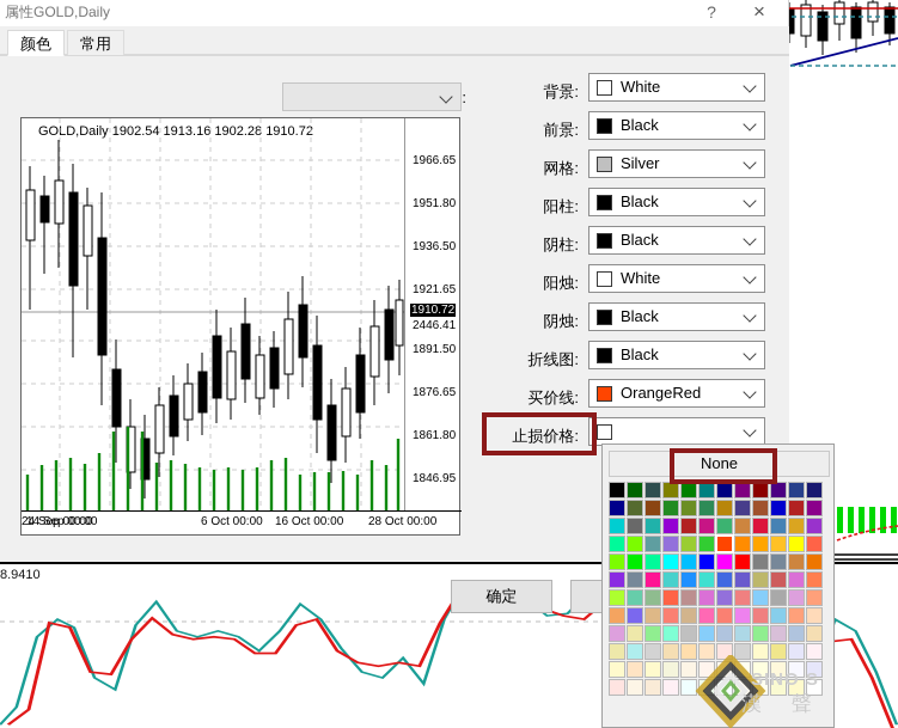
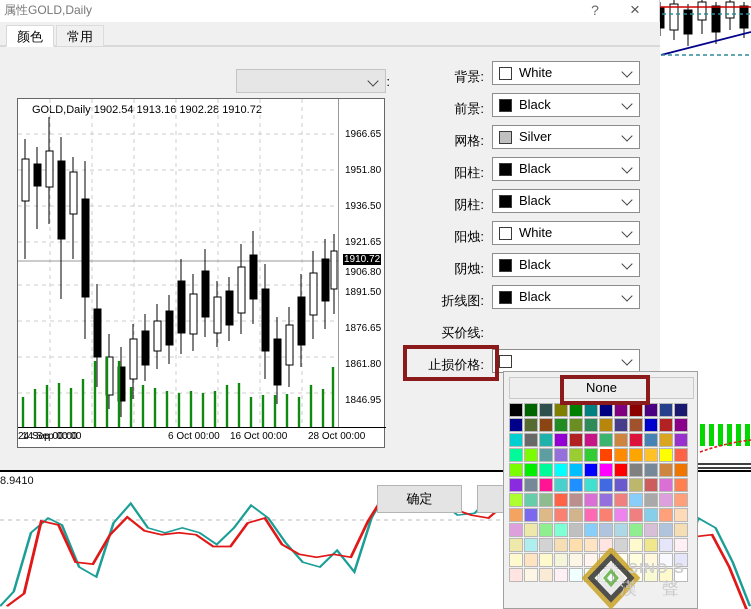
  8.9410
  属性GOLD,Daily
  ?
  ×
  颜色
  常用
  GOLD,Daily 1902.54 1913.16 1902.28 1910.72
  1966.65
  1951.80
  1936.50
  1921.65
  1910.72
- 2446.41
+ 1906.80
  1891.50
  1876.65
  1861.80
  1846.95
  14 Sep 00:00
  24 Sep 00:00
  6 Oct 00:00
  16 Oct 00:00
  28 Oct 00:00
  背景:
  White
  前景:
  Black
  网格:
  Silver
  阳柱:
  Black
  阴柱:
  Black
  阳烛:
  White
  阴烛:
  Black
  折线图:
  Black
  买价线:
- OrangeRed
  止损价格:
  确定
  None
  SINO S
  漢 聲
